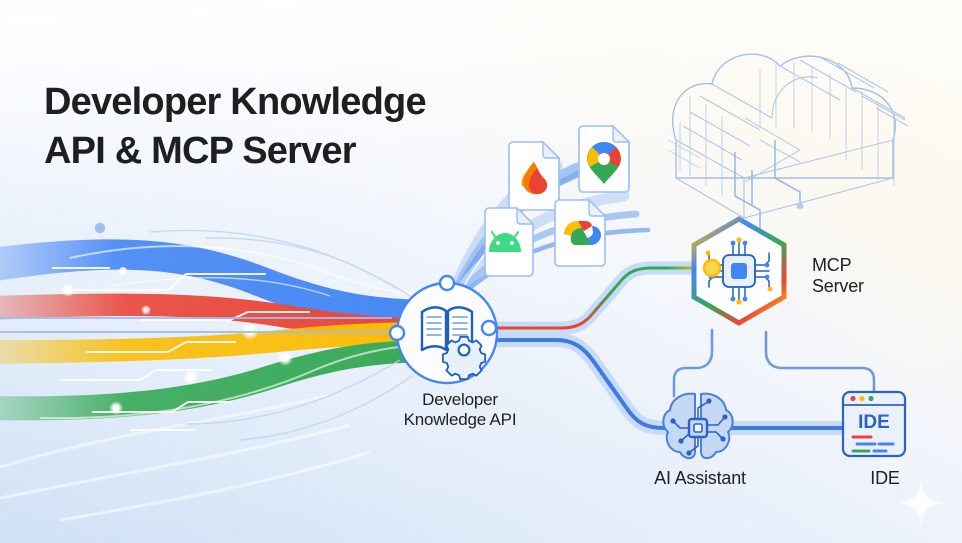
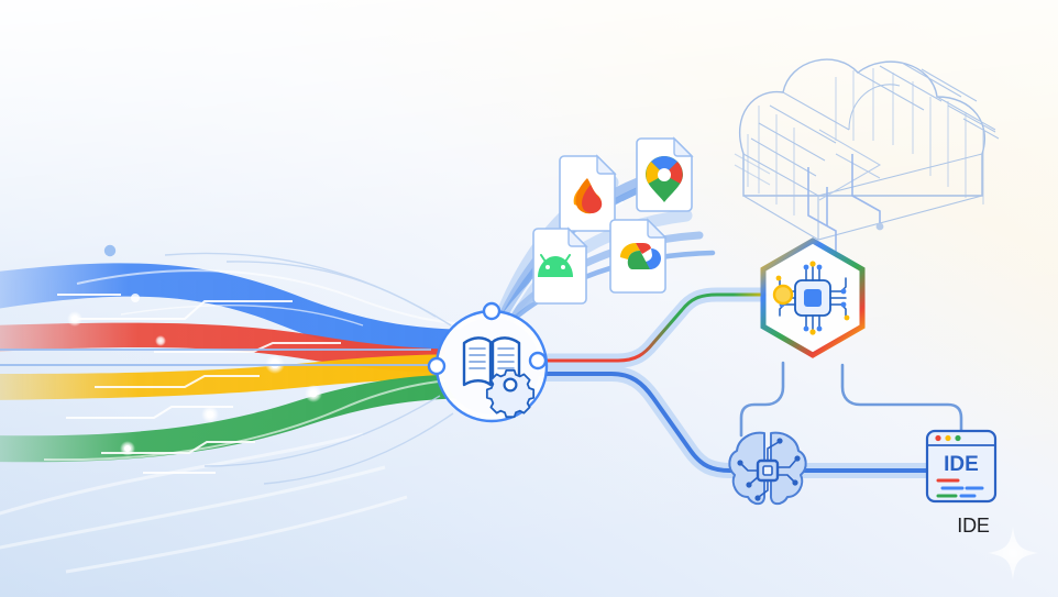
  IDE
- Developer Knowledge
- API & MCP Server
- Developer
- Knowledge API
- MCP
- Server
- AI Assistant
  IDE
